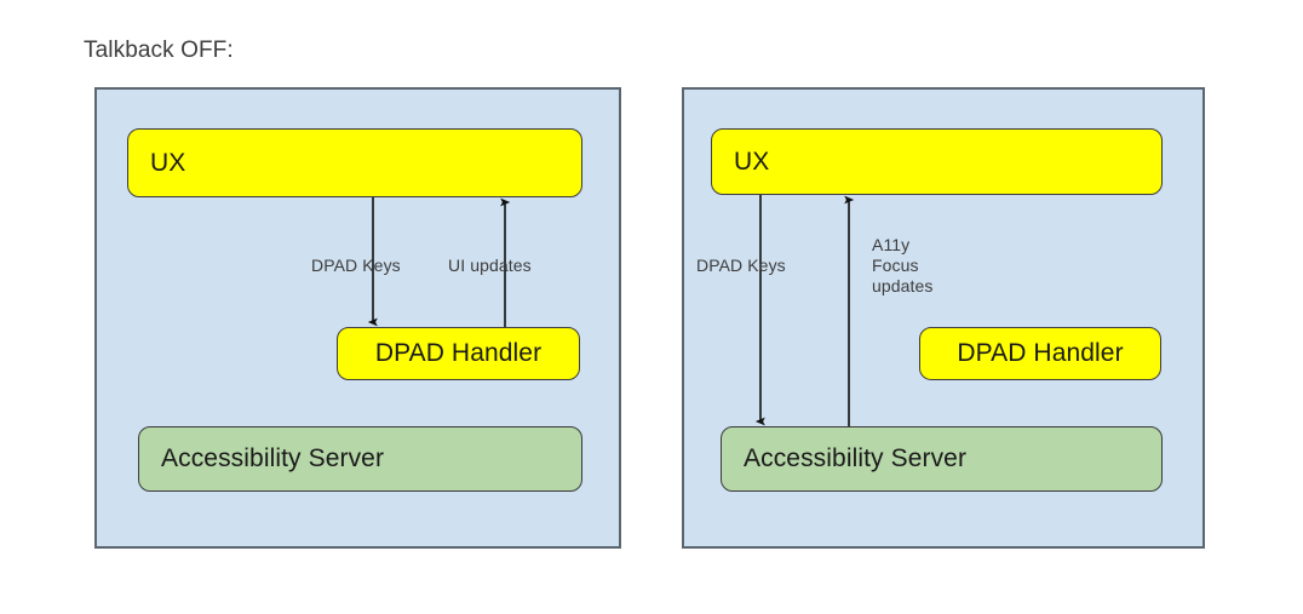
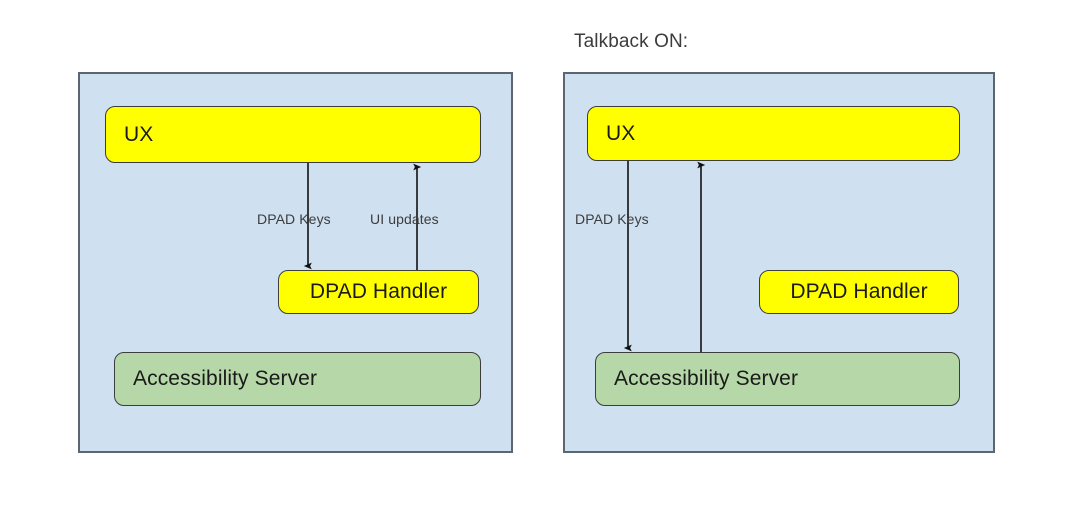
- Talkback OFF:
  UX
  DPAD Handler
  Accessibility Server
  DPAD Keys
  UI updates
+ Talkback ON:
  UX
  DPAD Handler
  Accessibility Server
  DPAD Keys
- A11y
- Focus
- updates
